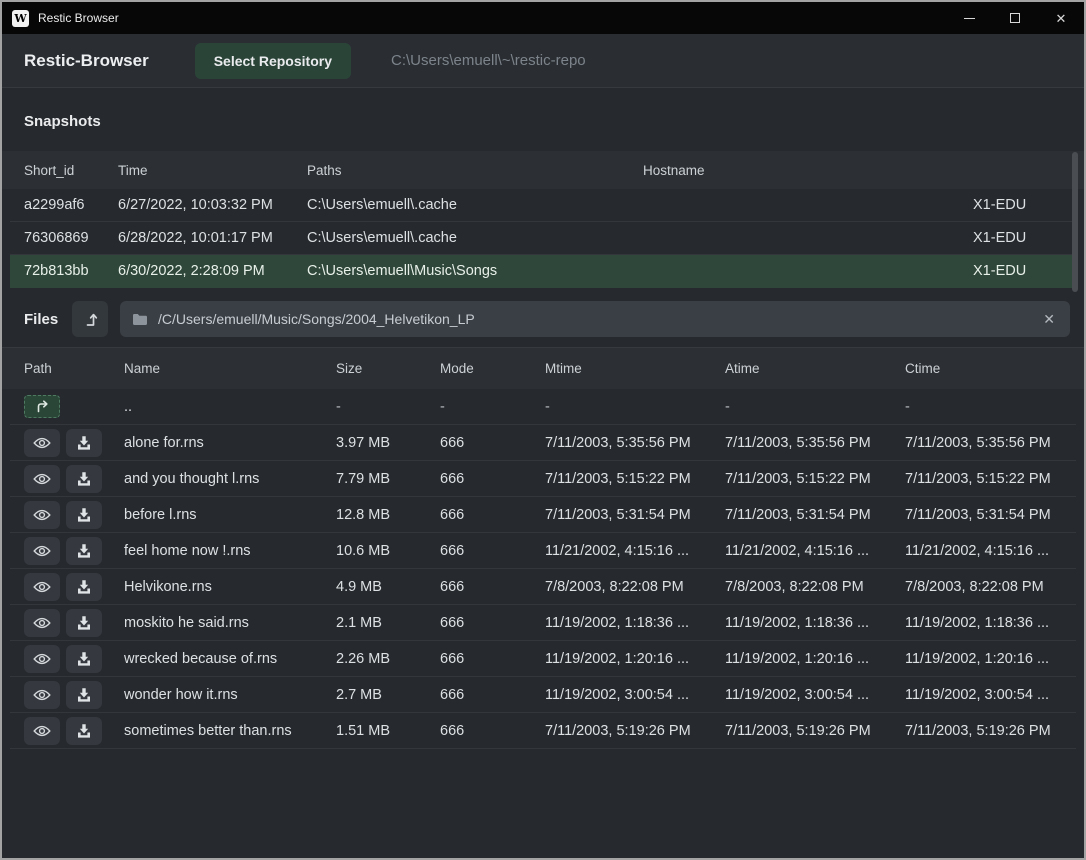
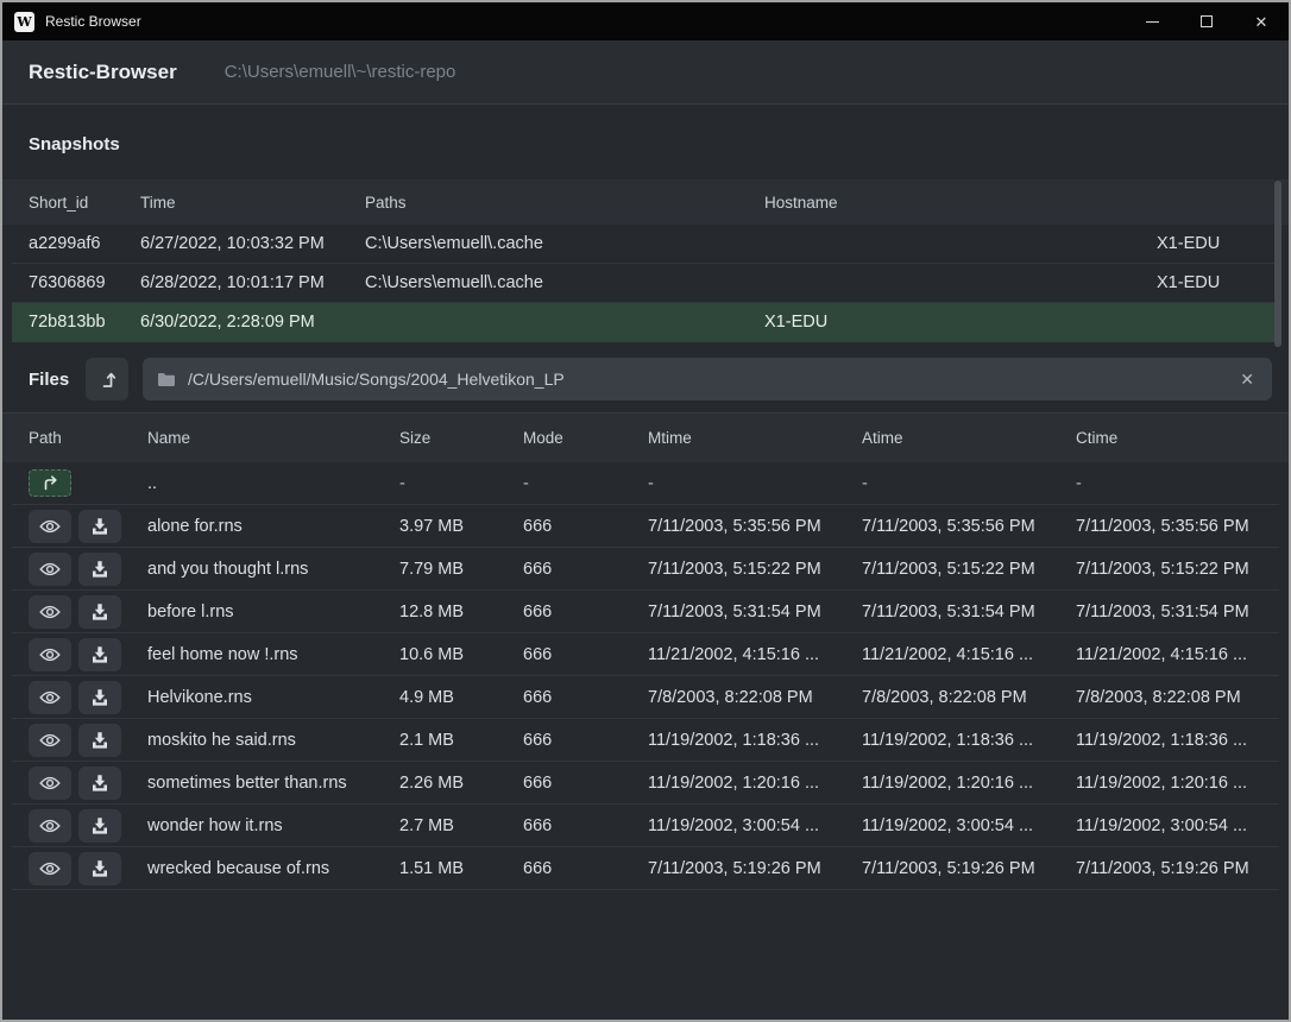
  W
  Restic Browser
  ✕
  Restic-Browser
- Select Repository
  C:\Users\emuell\~\restic-repo
  Snapshots
  Short_id
  Time
  Paths
  Hostname
  a2299af6
  6/27/2022, 10:03:32 PM
  C:\Users\emuell\.cache
  X1-EDU
  76306869
  6/28/2022, 10:01:17 PM
  C:\Users\emuell\.cache
  X1-EDU
  72b813bb
  6/30/2022, 2:28:09 PM
- C:\Users\emuell\Music\Songs
  X1-EDU
  Files
  /C/Users/emuell/Music/Songs/2004_Helvetikon_LP
  ✕
  Path
  Name
  Size
  Mode
  Mtime
  Atime
  Ctime
  ..
  -
  -
  -
  -
  -
  alone for.rns
  3.97 MB
  666
  7/11/2003, 5:35:56 PM
  7/11/2003, 5:35:56 PM
  7/11/2003, 5:35:56 PM
  and you thought l.rns
  7.79 MB
  666
  7/11/2003, 5:15:22 PM
  7/11/2003, 5:15:22 PM
  7/11/2003, 5:15:22 PM
  before l.rns
  12.8 MB
  666
  7/11/2003, 5:31:54 PM
  7/11/2003, 5:31:54 PM
  7/11/2003, 5:31:54 PM
  feel home now !.rns
  10.6 MB
  666
  11/21/2002, 4:15:16 ...
  11/21/2002, 4:15:16 ...
  11/21/2002, 4:15:16 ...
  Helvikone.rns
  4.9 MB
  666
  7/8/2003, 8:22:08 PM
  7/8/2003, 8:22:08 PM
  7/8/2003, 8:22:08 PM
  moskito he said.rns
  2.1 MB
  666
  11/19/2002, 1:18:36 ...
  11/19/2002, 1:18:36 ...
  11/19/2002, 1:18:36 ...
- wrecked because of.rns
+ sometimes better than.rns
  2.26 MB
  666
  11/19/2002, 1:20:16 ...
  11/19/2002, 1:20:16 ...
  11/19/2002, 1:20:16 ...
  wonder how it.rns
  2.7 MB
  666
  11/19/2002, 3:00:54 ...
  11/19/2002, 3:00:54 ...
  11/19/2002, 3:00:54 ...
- sometimes better than.rns
+ wrecked because of.rns
  1.51 MB
  666
  7/11/2003, 5:19:26 PM
  7/11/2003, 5:19:26 PM
  7/11/2003, 5:19:26 PM
